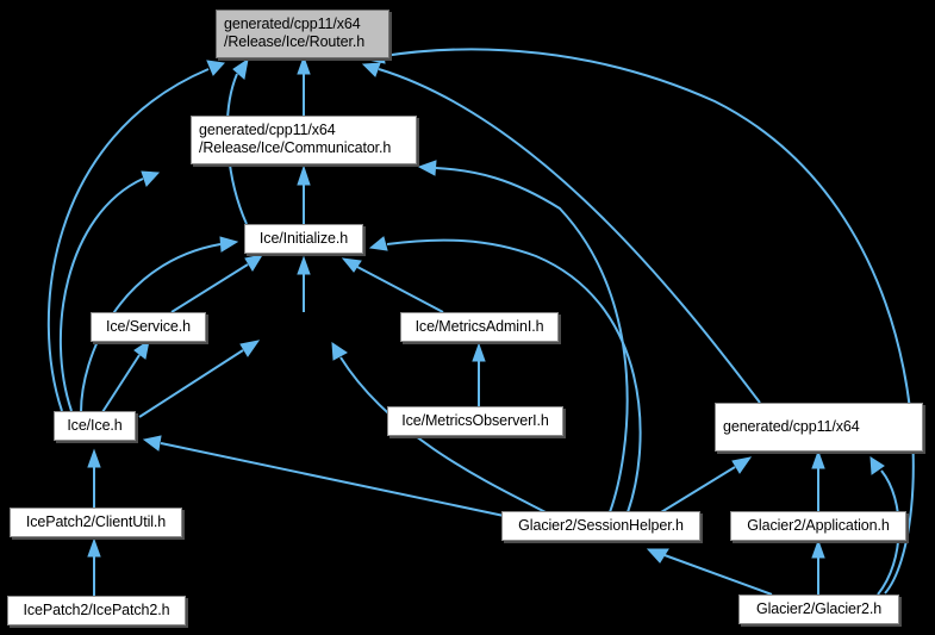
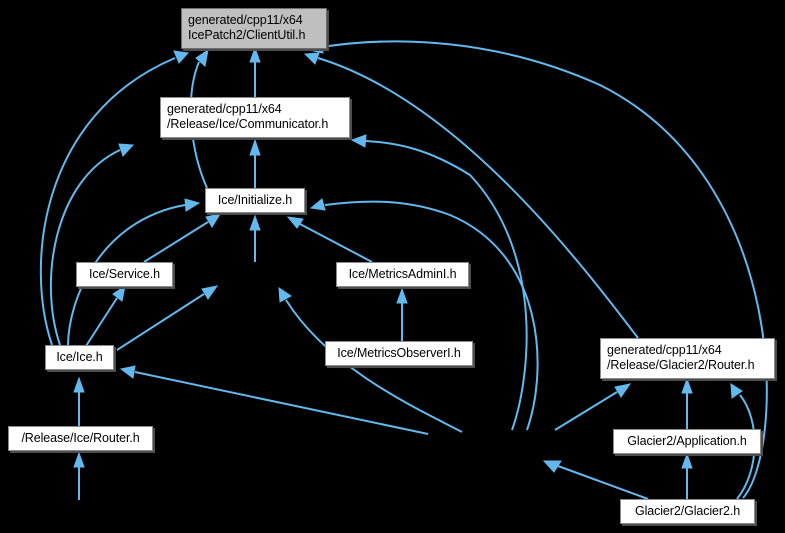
  generated/cpp11/x64
- /Release/Ice/Router.h
+ IcePatch2/ClientUtil.h
  generated/cpp11/x64
  /Release/Ice/Communicator.h
  Ice/Initialize.h
  Ice/Service.h
  Ice/MetricsAdminI.h
  Ice/MetricsObserverI.h
  Ice/Ice.h
  generated/cpp11/x64
+ /Release/Glacier2/Router.h
- IcePatch2/ClientUtil.h
+ /Release/Ice/Router.h
- IcePatch2/IcePatch2.h
- Glacier2/SessionHelper.h
  Glacier2/Application.h
  Glacier2/Glacier2.h
